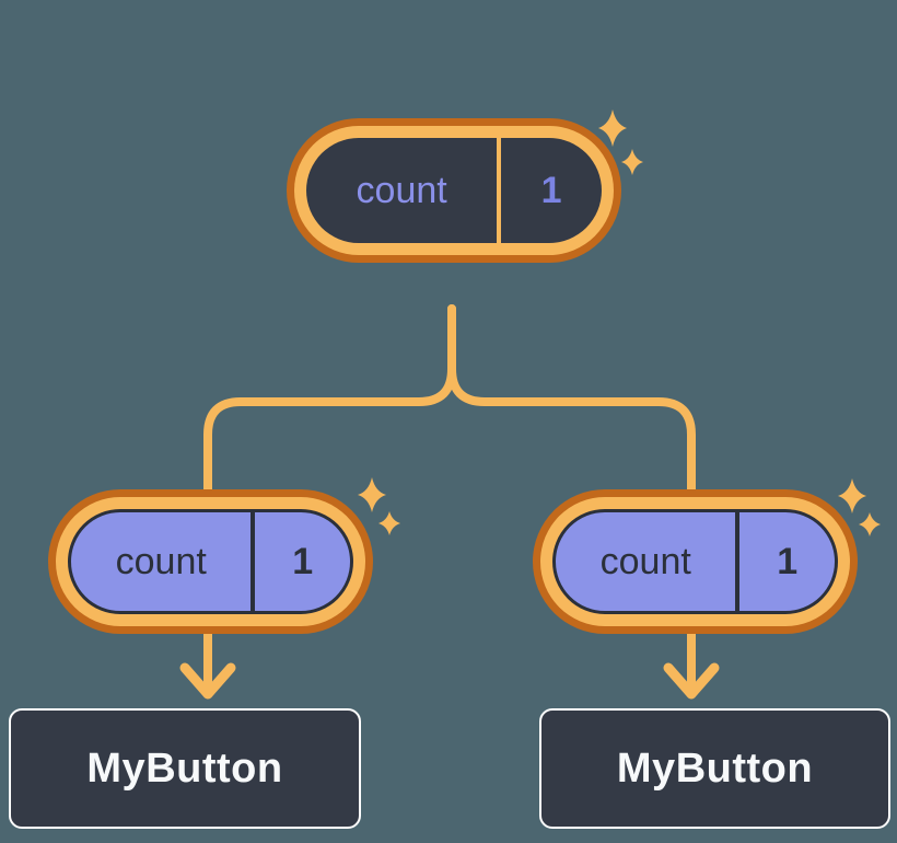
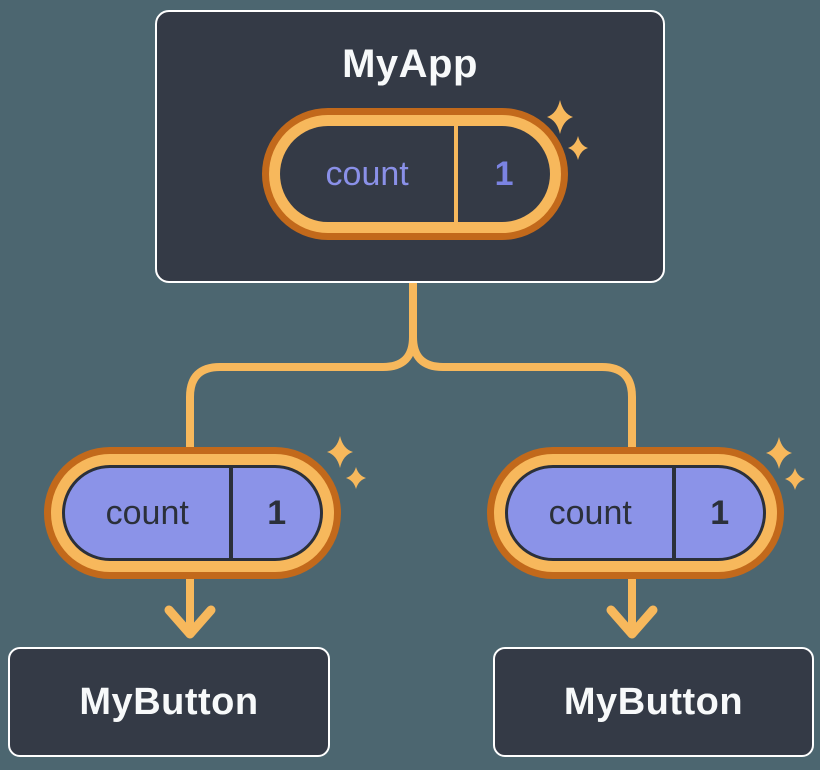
+ MyApp
  count
  1
  count
  1
  count
  1
  MyButton
  MyButton
